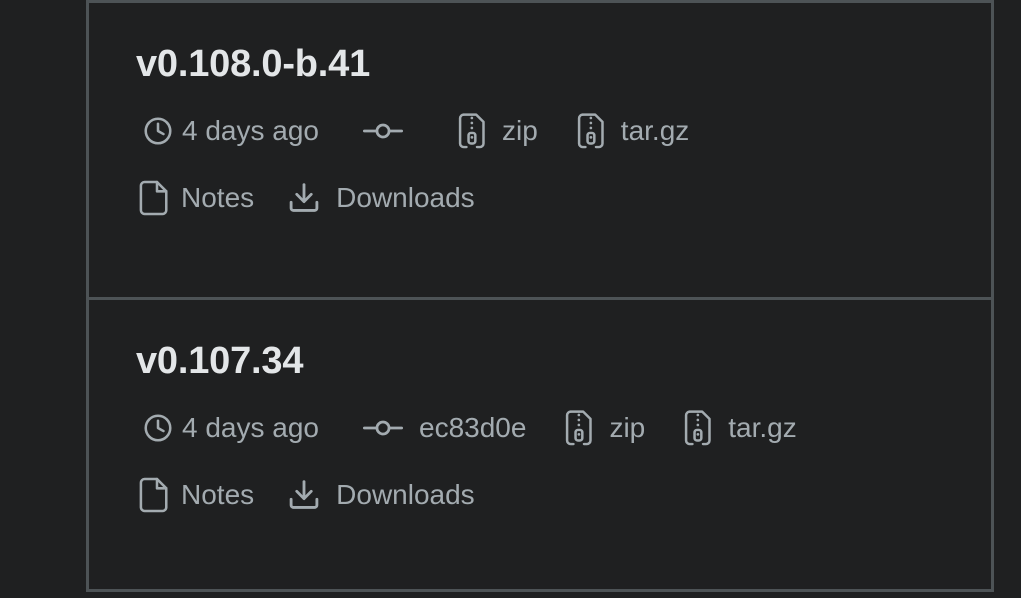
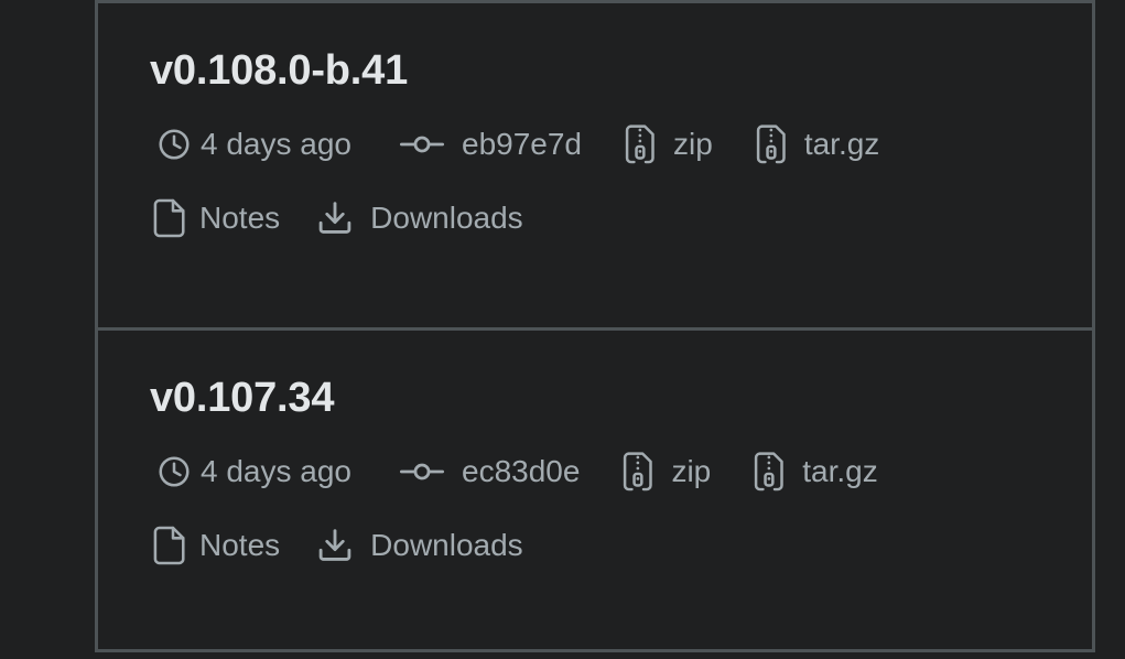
  v0.108.0-b.41
  4 days ago
+ eb97e7d
  zip
  tar.gz
  Notes
  Downloads
  v0.107.34
  4 days ago
  ec83d0e
  zip
  tar.gz
  Notes
  Downloads
